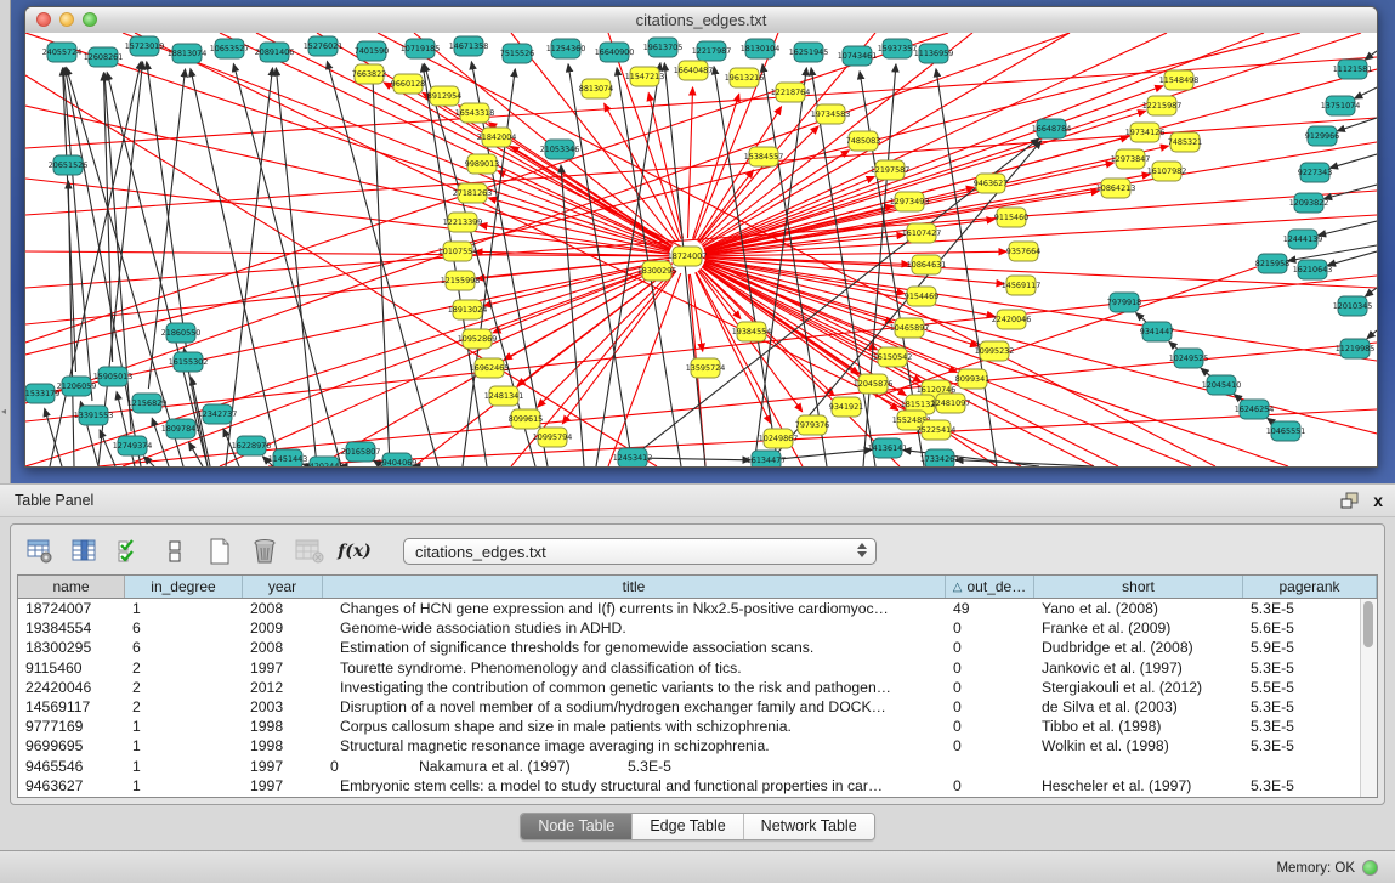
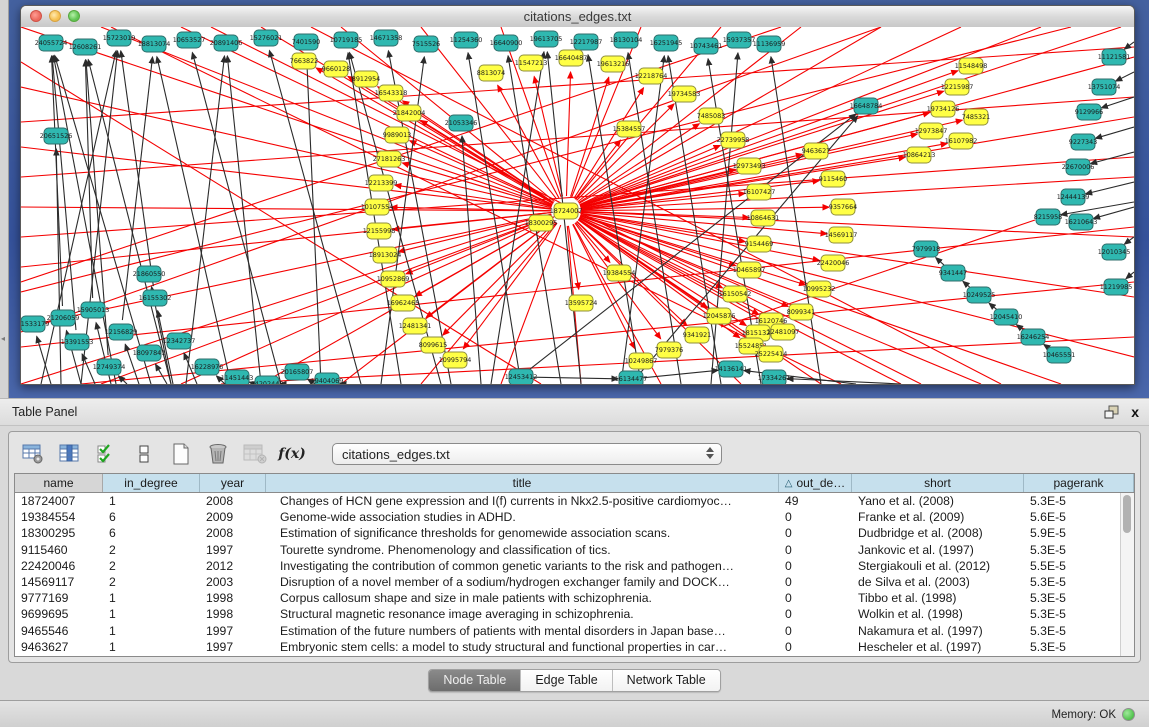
  ◂
  citations_edges.txt
  24055724
  12608261
  15723019
  18813074
  10653527
  20891406
  15276021
  7401590
  10719185
  14671358
  7515526
  11254360
  16640900
  19613705
  12217987
  18130104
  16251945
  10743461
  15937357
  11136959
  21053346
  20651526
  21860550
  1533179
  21206059
  15905013
  13391553
  12156829
  18097841
  12749374
  12342737
  16228976
  11451443
  20165807
  19404069
  16155302
  16648784
  11121581
  13751074
  9129966
  9227343
- 12093822
+ 22670006
  12444139
  8215958
  16210643
  12010345
  7979918
  9341447
  10249525
  12045410
  16246254
  10465551
  11219985
  14136141
  17334261
  16134477
  12453412
  18724007
  7663822
  9660128
  8912954
  16543318
  21842004
  9989013
  27181263
  12213399
  10107554
  12155998
  18913024
  10952869
  16962465
  12481341
  8099615
  10995794
  8813074
  11547213
  16640487
  19613216
  12218764
  19734583
  7485083
- 12197587
+ 22739958
  12973493
  16107427
  10864631
  9154469
  10465897
  16150542
  12045876
  9341921
  16120746
  1815132
  1552485
  25225414
  7979376
  10249867
  9463627
  9115460
  9357664
  14569117
  22420046
  10995232
  8099341
  12481097
  18300295
  19384554
  13595724
  15384557
  11548498
  12215987
  19734126
  7485321
  12973847
  16107982
  10864213
  Table Panel
  x
  f(x)
  citations_edges.txt
  name
  in_degree
  year
  title
  △
  out_de…
  short
  pagerank
  18724007
  1
  2008
  Changes of HCN gene expression and I(f) currents in Nkx2.5-positive cardiomyoc…
  49
  Yano et al. (2008)
  5.3E-5
  19384554
  6
  2009
  Genome-wide association studies in ADHD.
  0
  Franke et al. (2009)
  5.6E-5
  18300295
  6
  2008
  Estimation of significance thresholds for genomewide association scans.
  0
  Dudbridge et al. (2008)
  5.9E-5
  9115460
  2
  1997
  Tourette syndrome. Phenomenology and classification of tics.
  0
  Jankovic et al. (1997)
  5.3E-5
  22420046
  2
  2012
  Investigating the contribution of common genetic variants to the risk and pathogen…
  0
  Stergiakouli et al. (2012)
  5.5E-5
  14569117
  2
  2003
  Disruption of a novel member of a sodium/hydrogen exchanger family and DOCK…
  0
  de Silva et al. (2003)
  5.3E-5
  9777169
  1
  1998
  Corpus callosum shape and size in male patients with schizophrenia.
  0
  Tibbo et al. (1998)
  5.3E-5
  9699695
  1
  1998
  Structural magnetic resonance image averaging in schizophrenia.
  0
  Wolkin et al. (1998)
  5.3E-5
  9465546
  1
  1997
+ Estimation of the future numbers of patients with mental disorders in Japan base…
  0
  Nakamura et al. (1997)
  5.3E-5
  9463627
  1
  1997
  Embryonic stem cells: a model to study structural and functional properties in car…
  0
  Hescheler et al. (1997)
  5.3E-5
  Node Table
  Edge Table
  Network Table
  Memory: OK
